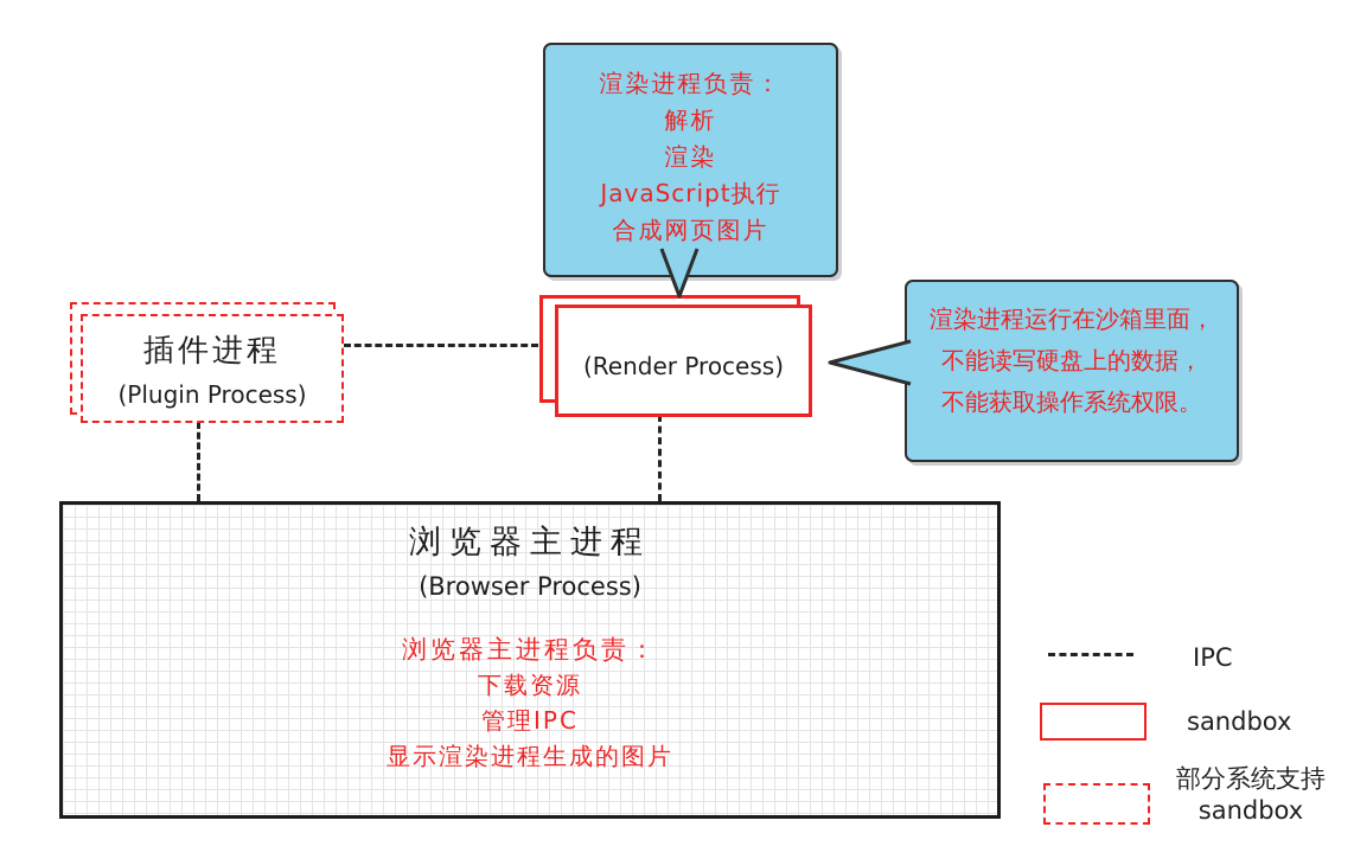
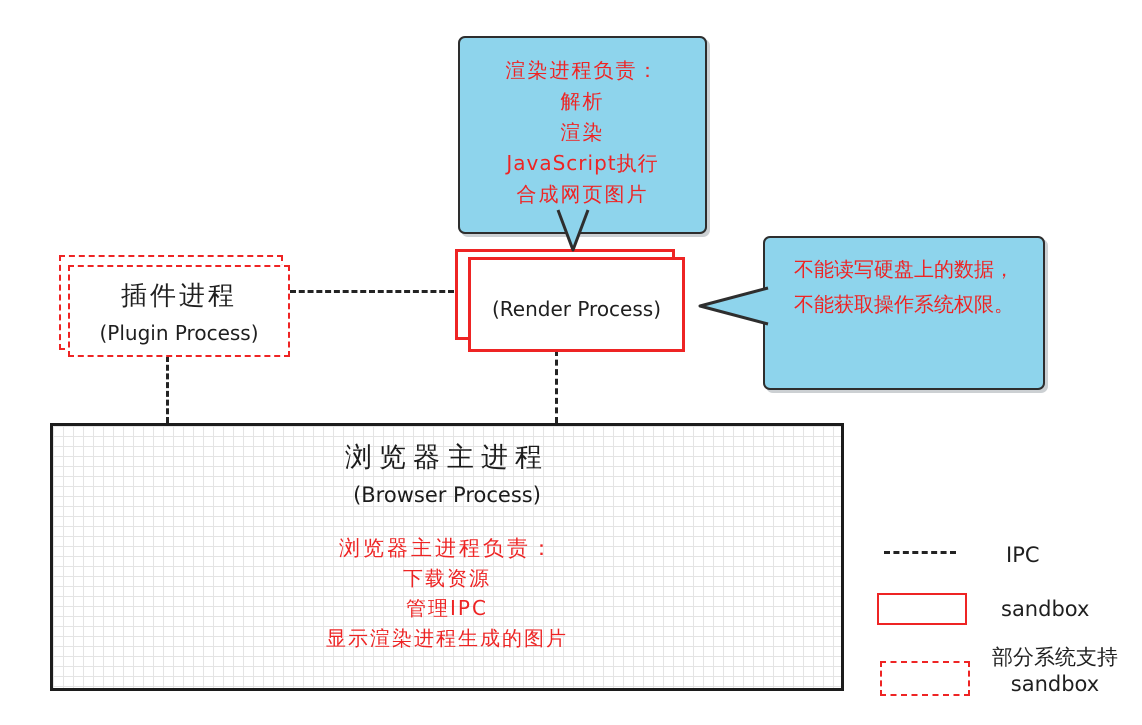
  渲染进程负责：
  解析
  渲染
  JavaScript执行
  合成网页图片
- 渲染进程运行在沙箱里面，
  不能读写硬盘上的数据，
  不能获取操作系统权限。
  (Render Process)
  插件进程
  (Plugin Process)
  浏览器主进程
  (Browser Process)
  浏览器主进程负责：
  下载资源
  管理IPC
  显示渲染进程生成的图片
  IPC
  sandbox
  部分系统支持
  sandbox
